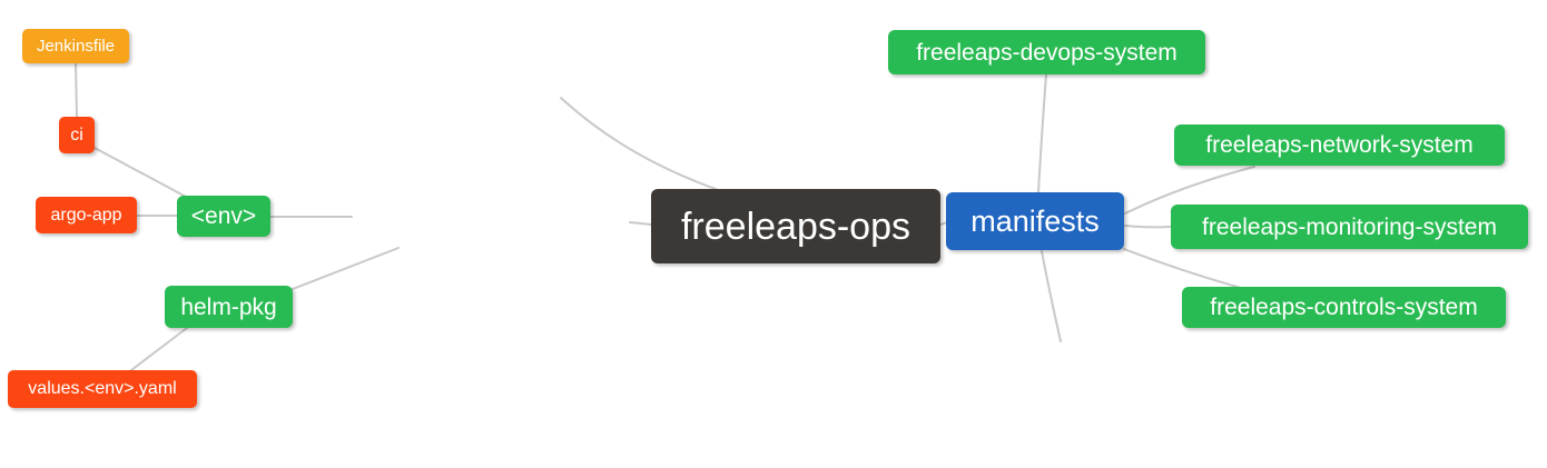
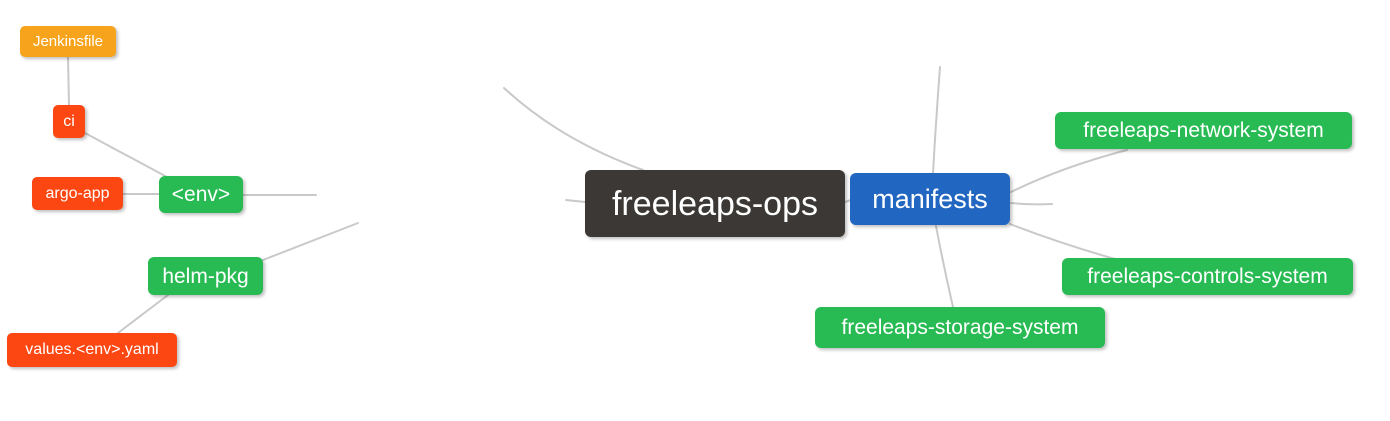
  Jenkinsfile
  ci
  argo-app
  <env>
  freeleaps-ops
  manifests
  helm-pkg
  values.<env>.yaml
- freeleaps-devops-system
  freeleaps-network-system
- freeleaps-monitoring-system
  freeleaps-controls-system
+ freeleaps-storage-system
